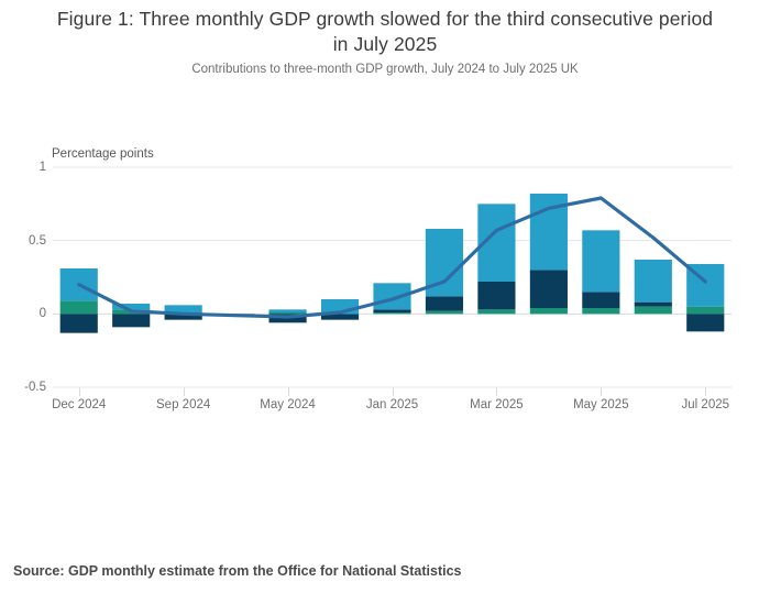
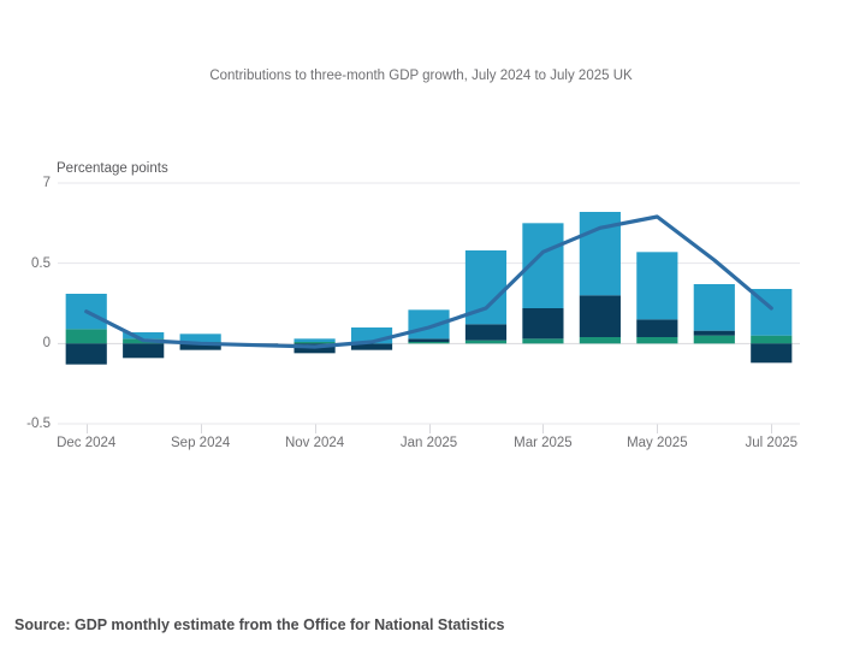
- Figure 1: Three monthly GDP growth slowed for the third consecutive period in July 2025
  Contributions to three-month GDP growth, July 2024 to July 2025 UK
  Percentage points
- 1
+ 7
  0.5
  0
  -0.5
  Dec 2024
  Sep 2024
- May 2024
+ Nov 2024
  Jan 2025
  Mar 2025
  May 2025
  Jul 2025
  Source: GDP monthly estimate from the Office for National Statistics
